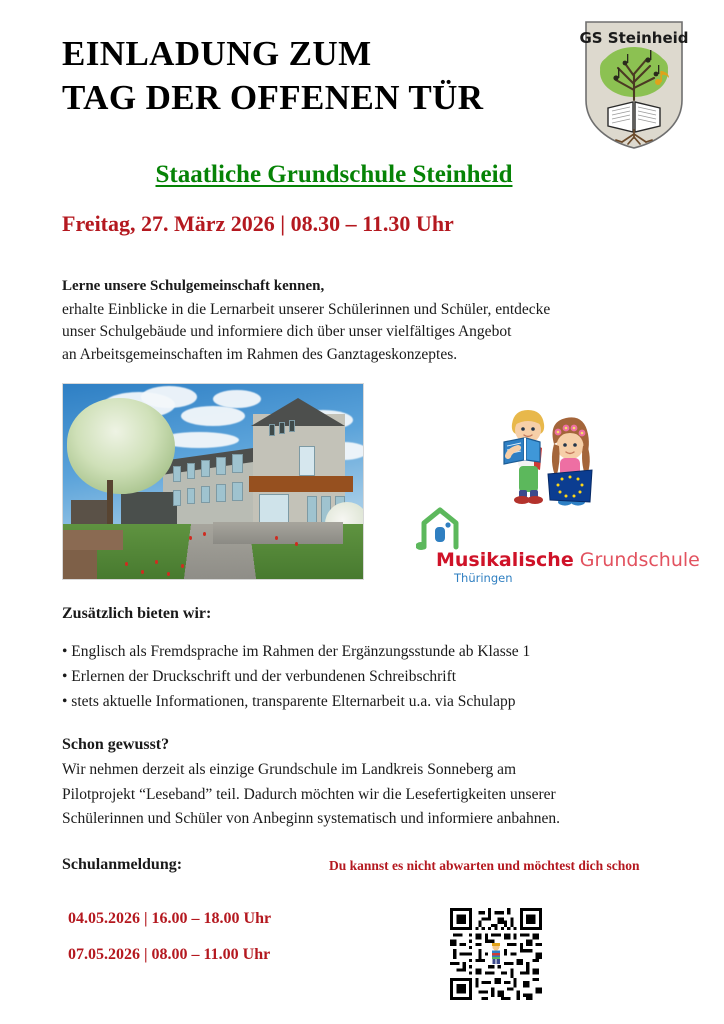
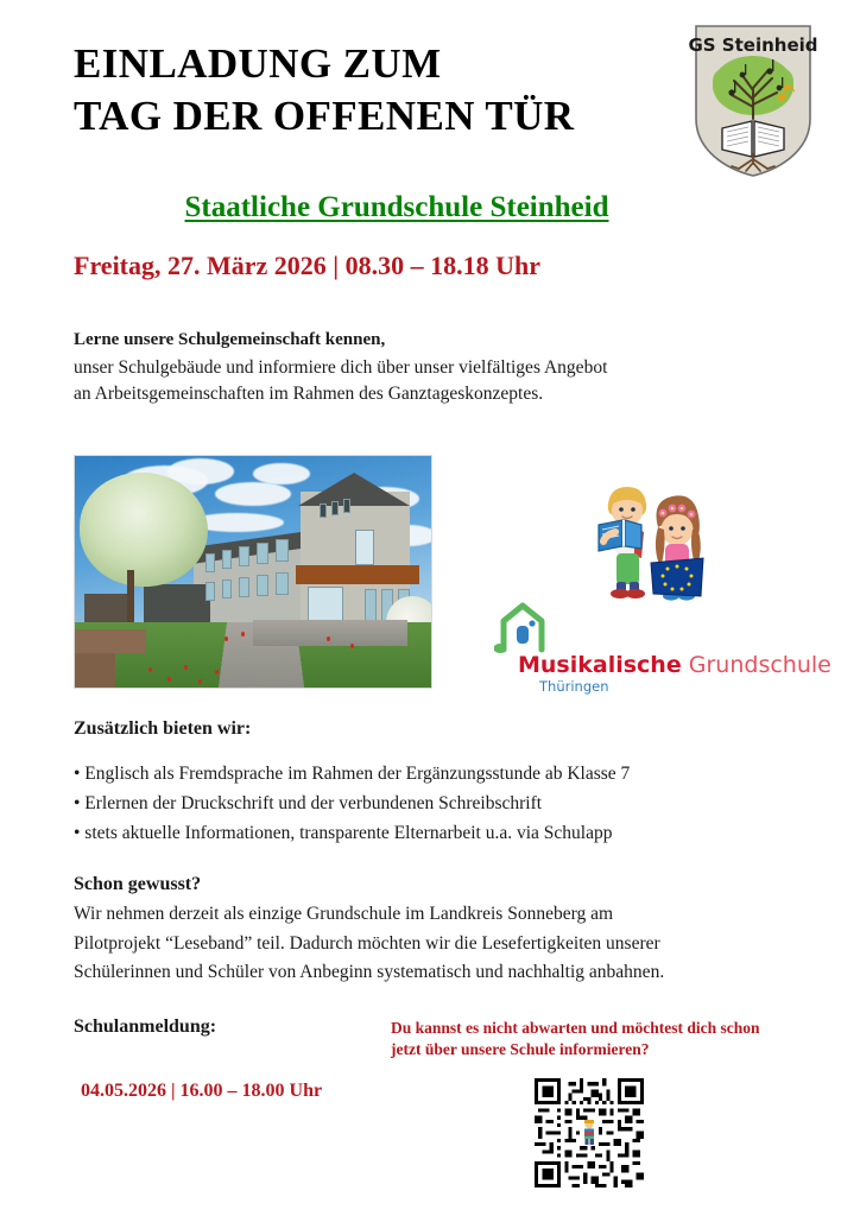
  EINLADUNG ZUM
  TAG DER OFFENEN TÜR
  GS Steinheid
  Staatliche Grundschule Steinheid
- Freitag, 27. März 2026 | 08.30 – 11.30 Uhr
+ Freitag, 27. März 2026 | 08.30 – 18.18 Uhr
  Lerne unsere Schulgemeinschaft kennen,
- erhalte Einblicke in die Lernarbeit unserer Schülerinnen und Schüler, entdecke
  unser Schulgebäude und informiere dich über unser vielfältiges Angebot
  an Arbeitsgemeinschaften im Rahmen des Ganztageskonzeptes.
  Musikalische Grundschule
  Thüringen
  Zusätzlich bieten wir:
- • Englisch als Fremdsprache im Rahmen der Ergänzungsstunde ab Klasse 1
+ • Englisch als Fremdsprache im Rahmen der Ergänzungsstunde ab Klasse 7
  • Erlernen der Druckschrift und der verbundenen Schreibschrift
  • stets aktuelle Informationen, transparente Elternarbeit u.a. via Schulapp
  Schon gewusst?
  Wir nehmen derzeit als einzige Grundschule im Landkreis Sonneberg am
  Pilotprojekt “Leseband” teil. Dadurch möchten wir die Lesefertigkeiten unserer
- Schülerinnen und Schüler von Anbeginn systematisch und informiere anbahnen.
+ Schülerinnen und Schüler von Anbeginn systematisch und nachhaltig anbahnen.
  Schulanmeldung:
  04.05.2026 | 16.00 – 18.00 Uhr
- 07.05.2026 | 08.00 – 11.00 Uhr
  Du kannst es nicht abwarten und möchtest dich schon
+ jetzt über unsere Schule informieren?
